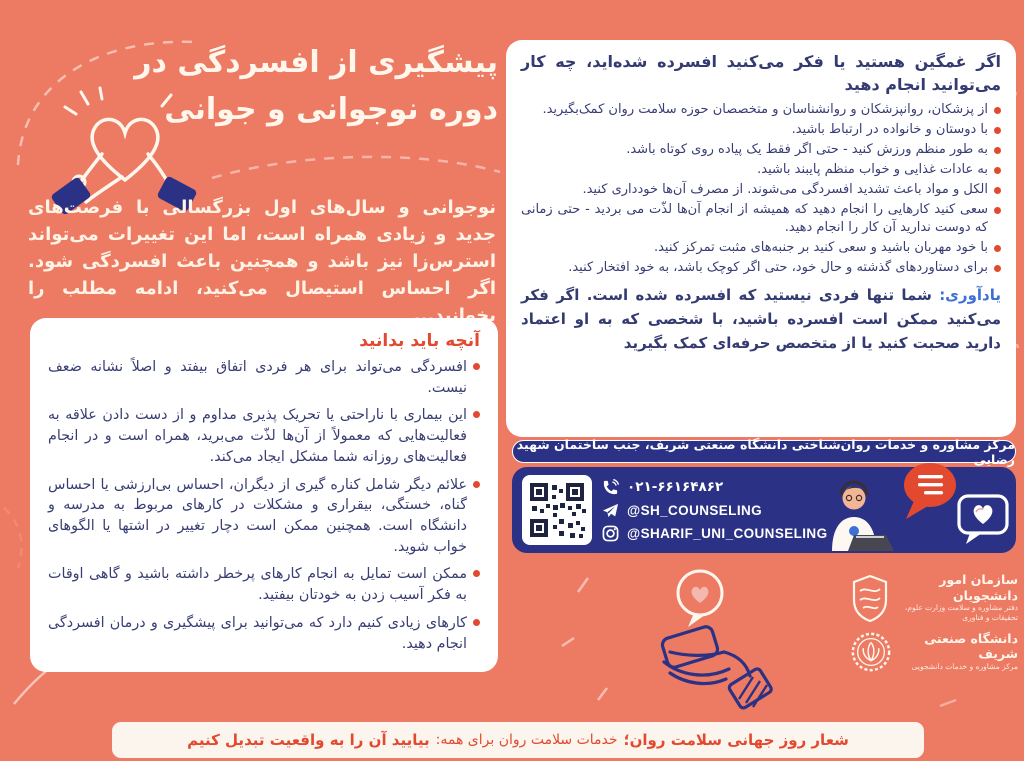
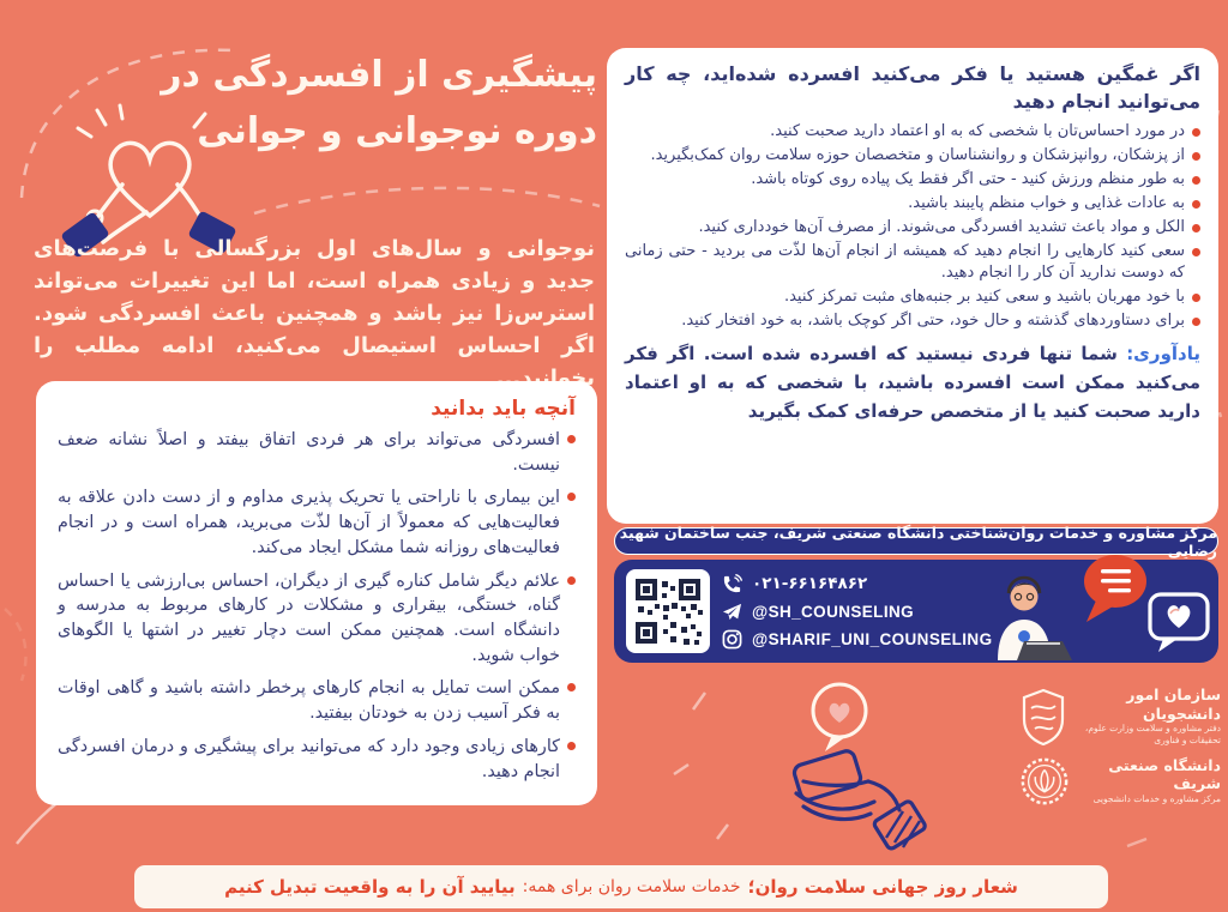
  پیشگیری از افسردگی در
  دوره نوجوانی و جوانی
  نوجوانی و سال‌های اول بزرگسالی با فرصت‌های جدید و زیادی همراه است، اما این تغییرات می‌تواند استرس‌زا نیز باشد و همچنین باعث افسردگی شود. اگر احساس استیصال می‌کنید، ادامه مطلب را بخوانید...
  آنچه باید بدانید
  افسردگی می‌تواند برای هر فردی اتفاق بیفتد و اصلاً نشانه ضعف نیست.
  این بیماری با ناراحتی یا تحریک پذیری مداوم و از دست دادن علاقه به فعالیت‌هایی که معمولاً از آن‌ها لذّت می‌برید، همراه است و در انجام فعالیت‌های روزانه شما مشکل ایجاد می‌کند.
  علائم دیگر شامل کناره گیری از دیگران، احساس بی‌ارزشی یا احساس گناه، خستگی، بیقراری و مشکلات در کارهای مربوط به مدرسه و دانشگاه است. همچنین ممکن است دچار تغییر در اشتها یا الگوهای خواب شوید.
  ممکن است تمایل به انجام کارهای پرخطر داشته باشید و گاهی اوقات به فکر آسیب زدن به خودتان بیفتید.
- کارهای زیادی کنیم دارد که می‌توانید برای پیشگیری و درمان افسردگی انجام دهید.
+ کارهای زیادی وجود دارد که می‌توانید برای پیشگیری و درمان افسردگی انجام دهید.
  اگر غمگین هستید یا فکر می‌کنید افسرده شده‌اید، چه کار میتوانید انجام دهید
+ در مورد احساس‌تان با شخصی که به او اعتماد دارید صحبت کنید.
  از پزشکان، روانپزشکان و روانشناسان و متخصصان حوزه سلامت روان کمک‌بگیرید.
- با دوستان و خانواده در ارتباط باشید.
  به طور منظم ورزش کنید - حتی اگر فقط یک پیاده روی کوتاه باشد.
  به عادات غذایی و خواب منظم پایبند باشید.
  الکل و مواد باعث تشدید افسردگی می‌شوند. از مصرف آن‌ها خودداری کنید.
  سعی کنید کارهایی را انجام دهید که همیشه از انجام آن‌ها لذّت می بردید - حتی زمانی که دوست ندارید آن کار را انجام دهید.
  با خود مهربان باشید و سعی کنید بر جنبه‌های مثبت تمرکز کنید.
  برای دستاوردهای گذشته و حال خود، حتی اگر کوچک باشد، به خود افتخار کنید.
  یادآوری: شما تنها فردی نیستید که افسرده شده است. اگر فکر می‌کنید ممکن است افسرده باشید، با شخصی که به او اعتماد دارید صحبت کنید یا از متخصص حرفهای کمک بگیرید
  مرکز مشاوره و خدمات روان‌شناختی دانشگاه صنعتی شریف، جنب ساختمان شهید رضایی
  ۰۲۱-۶۶۱۶۴۸۶۲
  @SH_COUNSELING
  @SHARIF_UNI_COUNSELING
  سازمان امور دانشجویان
  دفتر مشاوره و سلامت وزارت علوم، تحقیقات و فناوری
  دانشگاه صنعتی شریف
  مرکز مشاوره و خدمات دانشجویی
  شعار روز جهانی سلامت روان؛
  خدمات سلامت روان برای همه:
  بیایید آن را به واقعیت تبدیل کنیم
